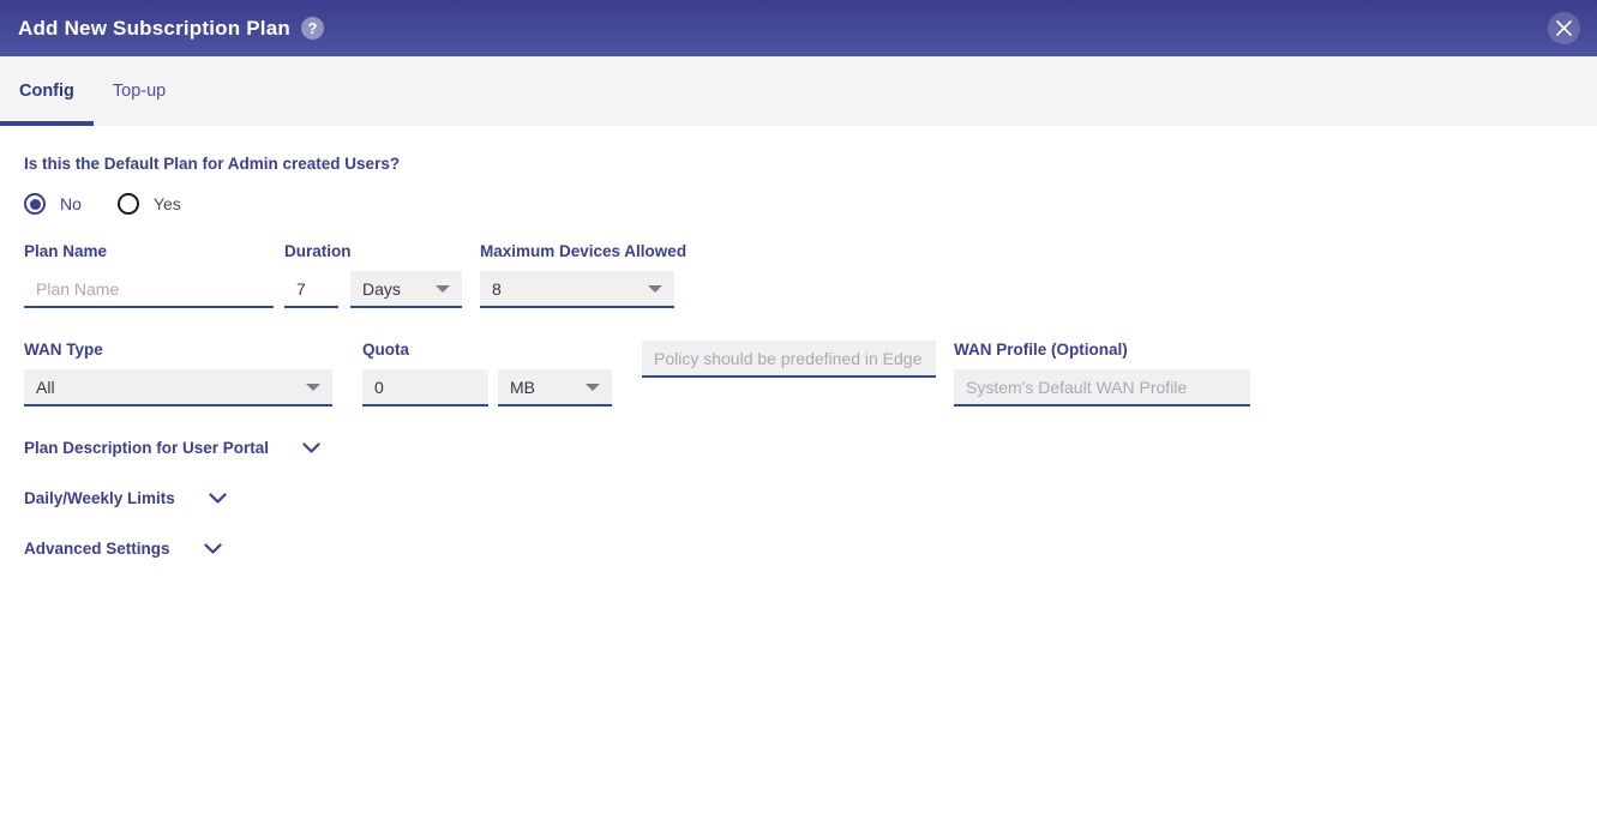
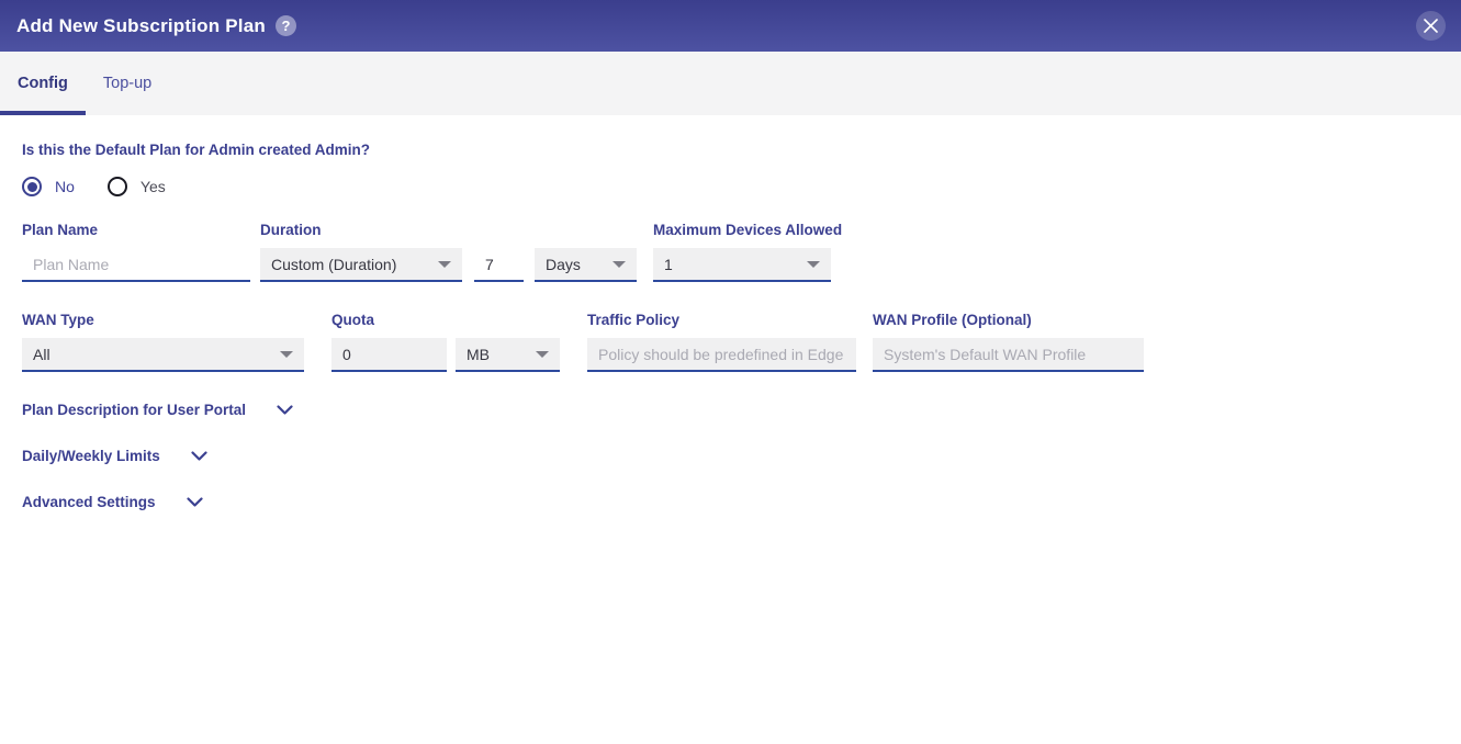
  Add New Subscription Plan
  ?
  Config
  Top-up
- Is this the Default Plan for Admin created Users?
+ Is this the Default Plan for Admin created Admin?
  No
  Yes
  Plan Name
  Plan Name
  Duration
+ Custom (Duration)
  7
  Days
  Maximum Devices Allowed
- 8
+ 1
  WAN Type
  All
  Quota
  0
  MB
+ Traffic Policy
  Policy should be predefined in Edge
  WAN Profile (Optional)
  System's Default WAN Profile
  Plan Description for User Portal
  Daily/Weekly Limits
  Advanced Settings
